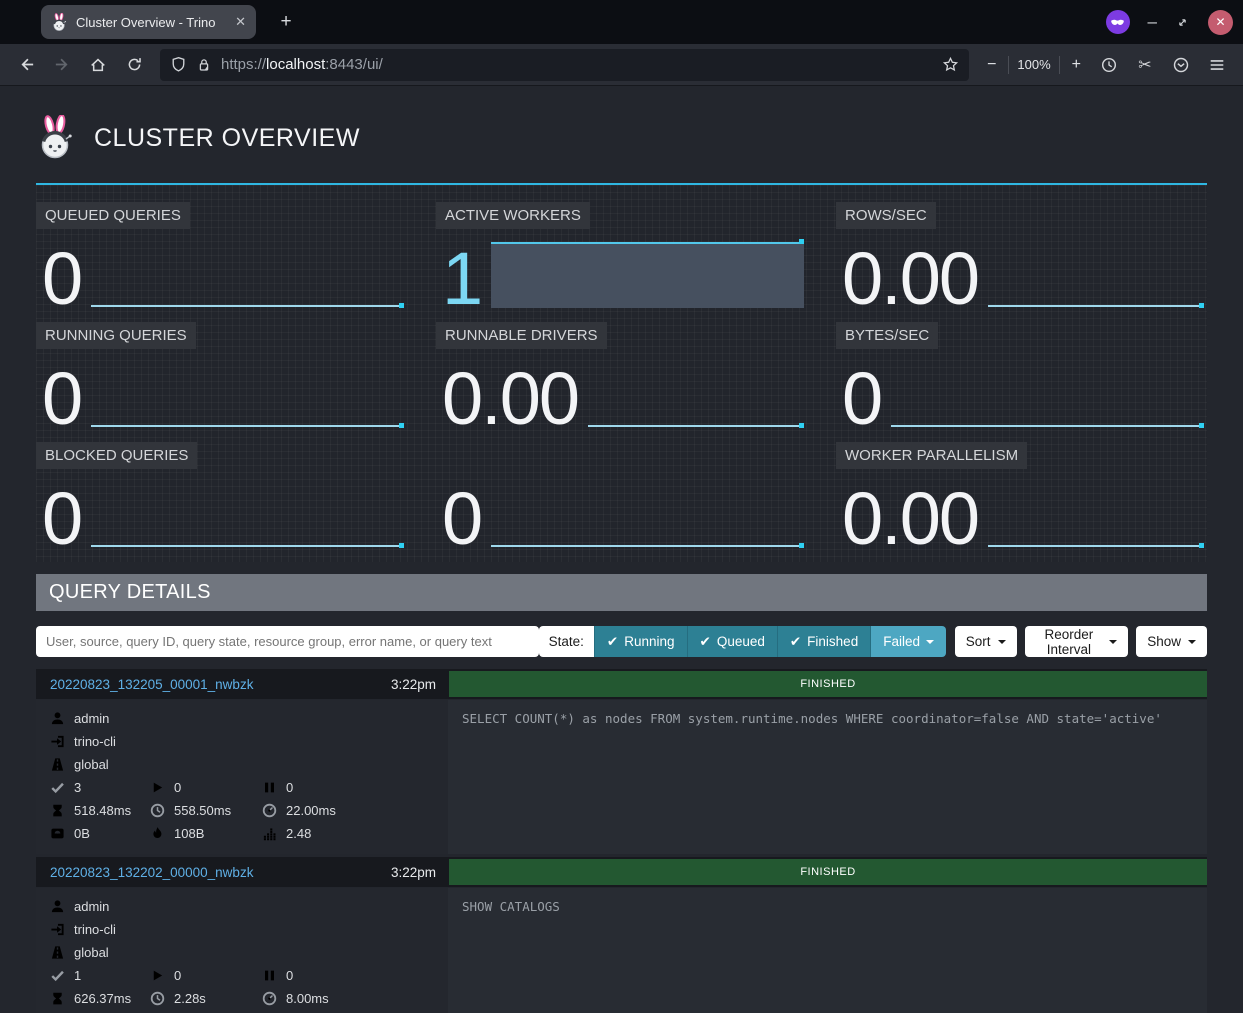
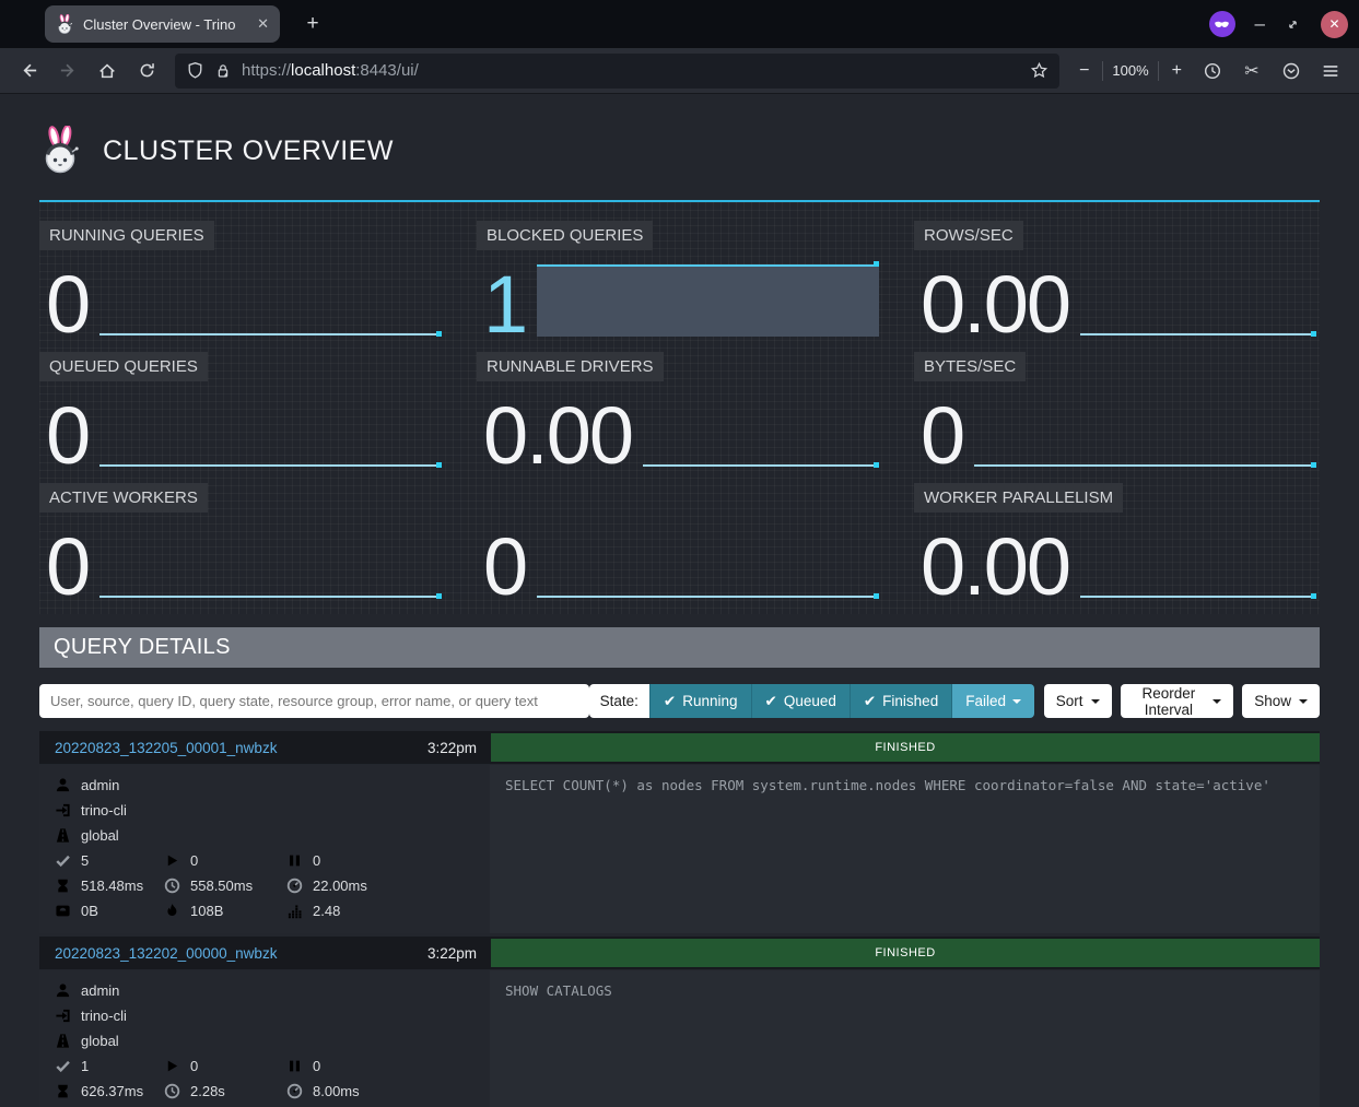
  Cluster Overview - Trino
  ✕
  +
  –
  ✕
  https://localhost:8443/ui/
  −
  100%
  +
  ✂
  CLUSTER OVERVIEW
- QUEUED QUERIES
+ RUNNING QUERIES
  0
- ACTIVE WORKERS
+ BLOCKED QUERIES
  1
  ROWS/SEC
  0.00
- RUNNING QUERIES
+ QUEUED QUERIES
  0
  RUNNABLE DRIVERS
  0.00
  BYTES/SEC
  0
- BLOCKED QUERIES
+ ACTIVE WORKERS
  0
  0
  WORKER PARALLELISM
  0.00
  QUERY DETAILS
  User, source, query ID, query state, resource group, error name, or query text
  State:
  ✔
  Running
  ✔
  Queued
  ✔
  Finished
  Failed
  Sort
  Reorder Interval
  Show
  20220823_132205_00001_nwbzk
  3:22pm
  FINISHED
  admin
  trino-cli
  global
- 3
+ 5
  0
  0
  518.48ms
  558.50ms
  22.00ms
  0B
  108B
  2.48
  SELECT COUNT(*) as nodes FROM system.runtime.nodes WHERE coordinator=false AND state='active'
  20220823_132202_00000_nwbzk
  3:22pm
  FINISHED
  admin
  trino-cli
  global
  1
  0
  0
  626.37ms
  2.28s
  8.00ms
  SHOW CATALOGS
